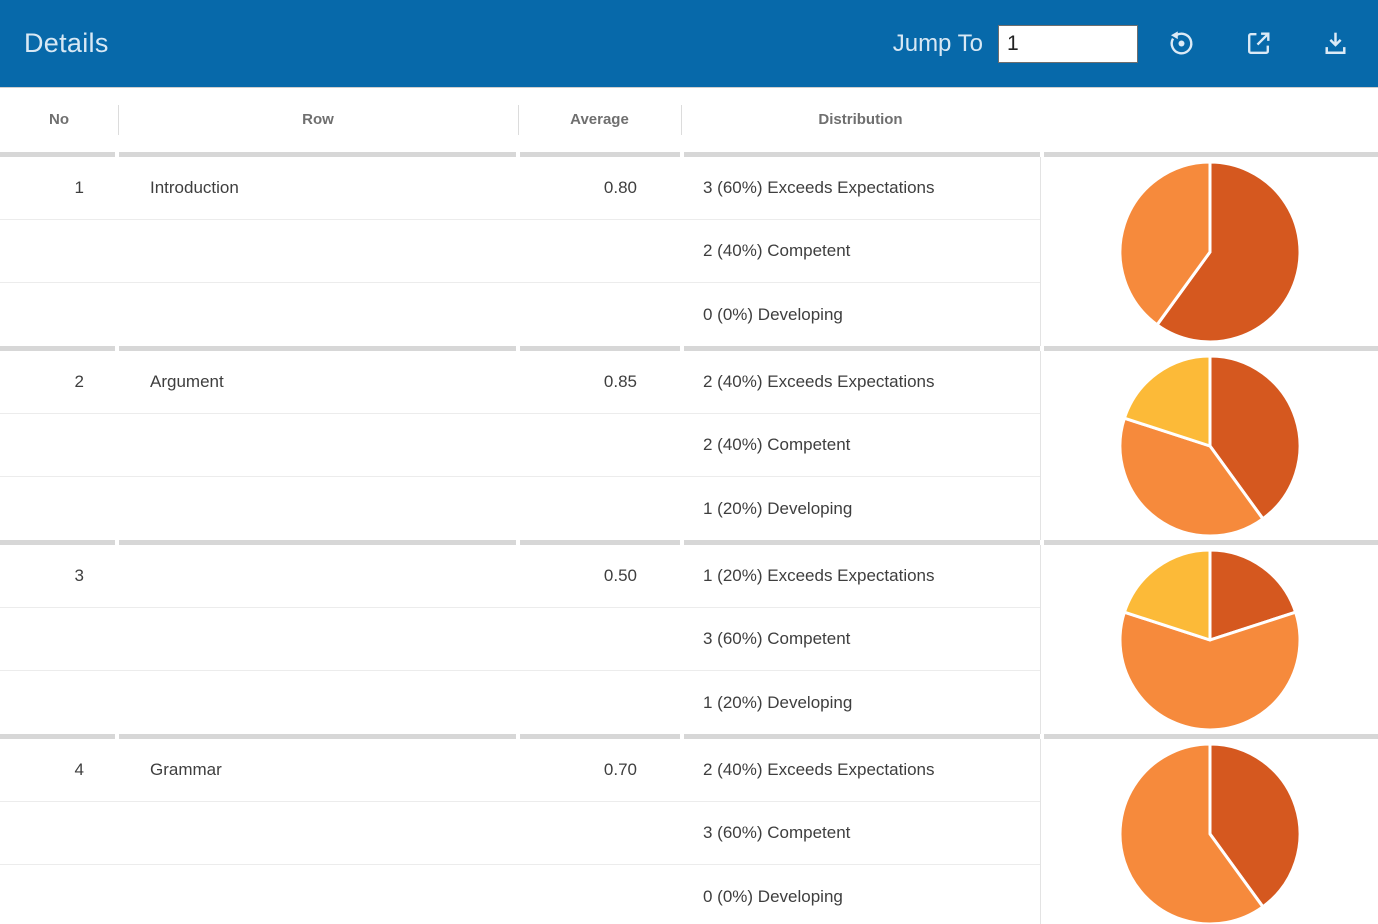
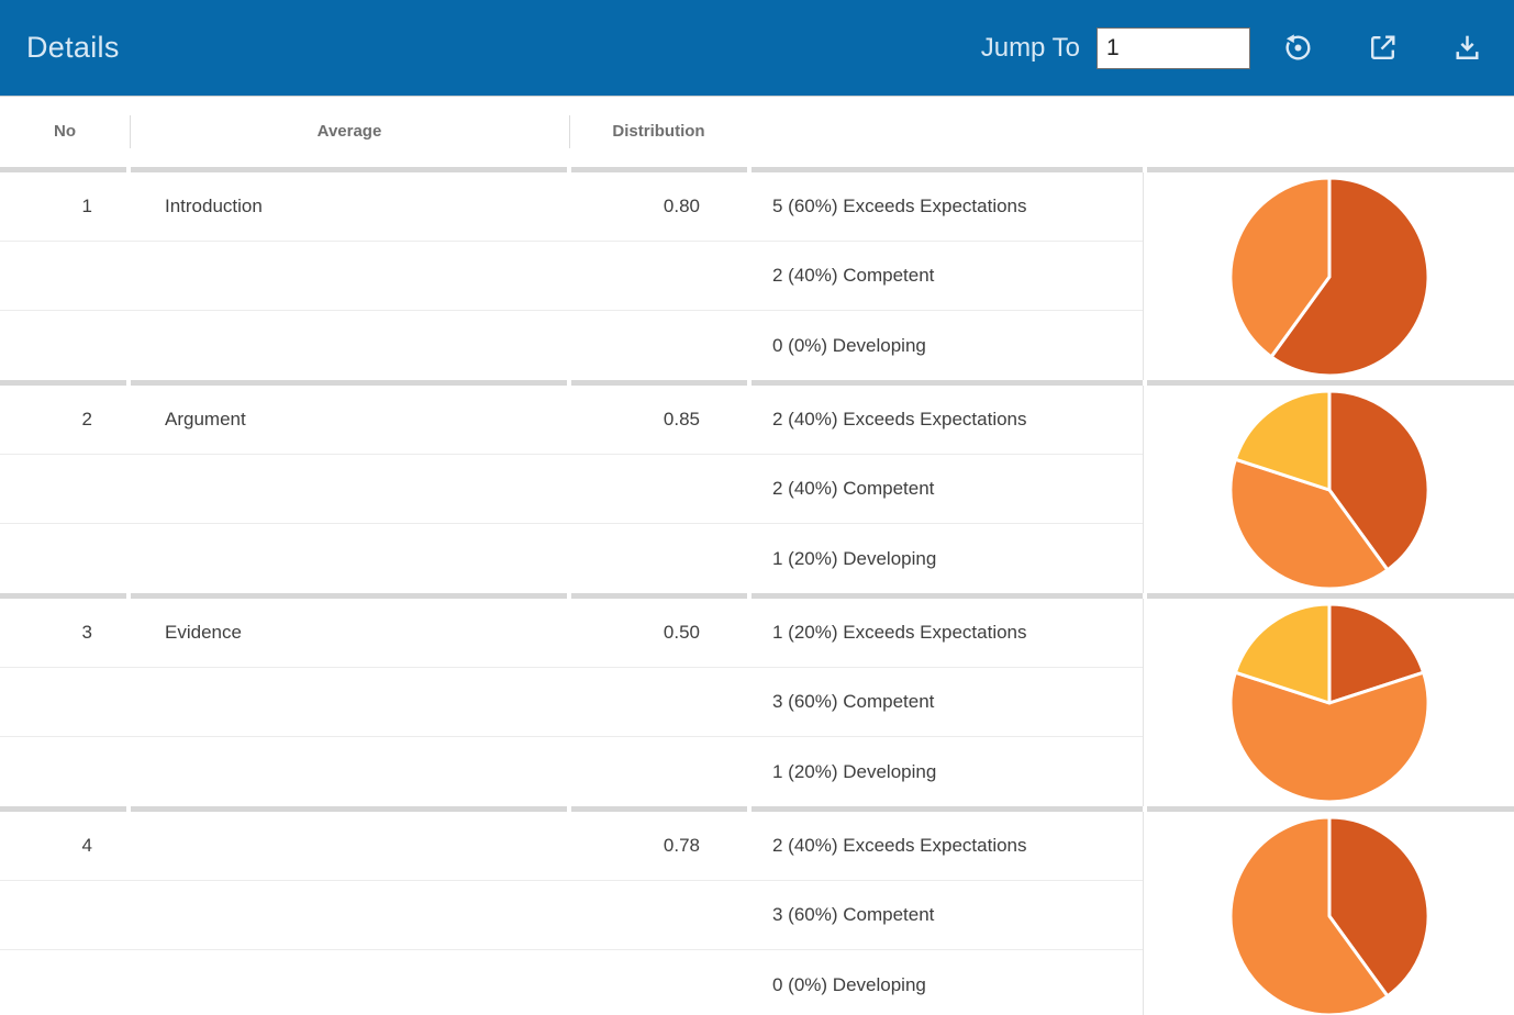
  Details
  Jump To
  1
  No
- Row
  Average
  Distribution
  1
  Introduction
  0.80
- 3 (60%) Exceeds Expectations
+ 5 (60%) Exceeds Expectations
  2 (40%) Competent
  0 (0%) Developing
  2
  Argument
  0.85
  2 (40%) Exceeds Expectations
  2 (40%) Competent
  1 (20%) Developing
  3
+ Evidence
  0.50
  1 (20%) Exceeds Expectations
  3 (60%) Competent
  1 (20%) Developing
  4
- Grammar
- 0.70
+ 0.78
  2 (40%) Exceeds Expectations
  3 (60%) Competent
  0 (0%) Developing
